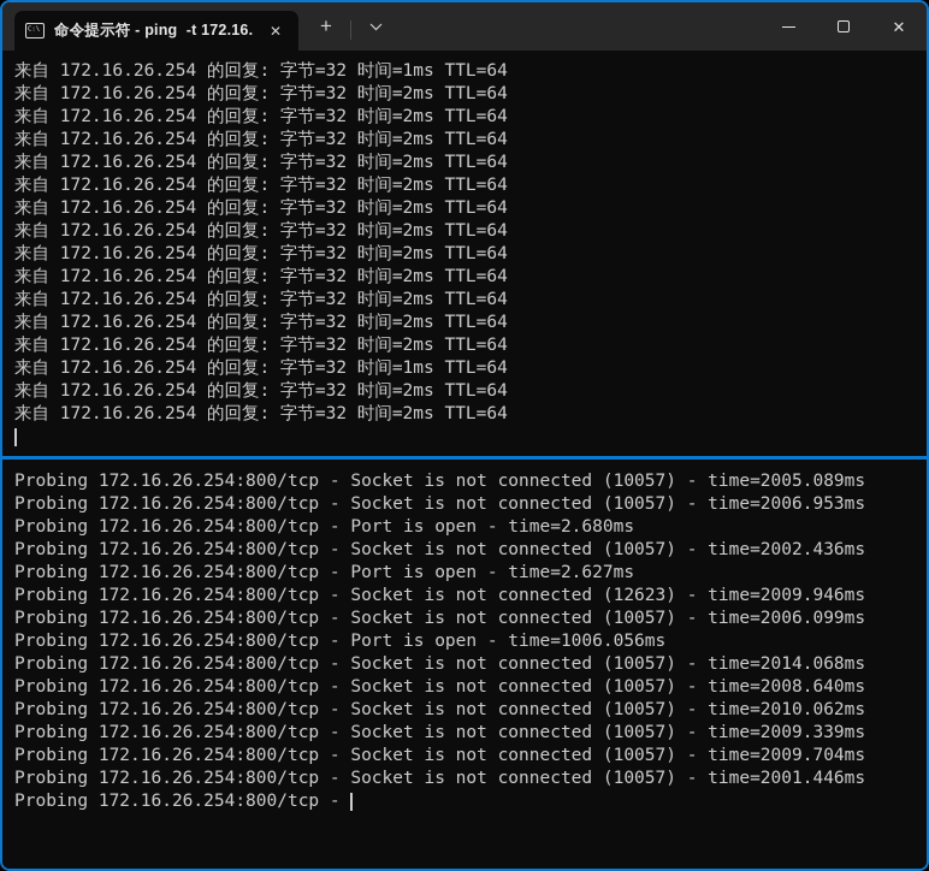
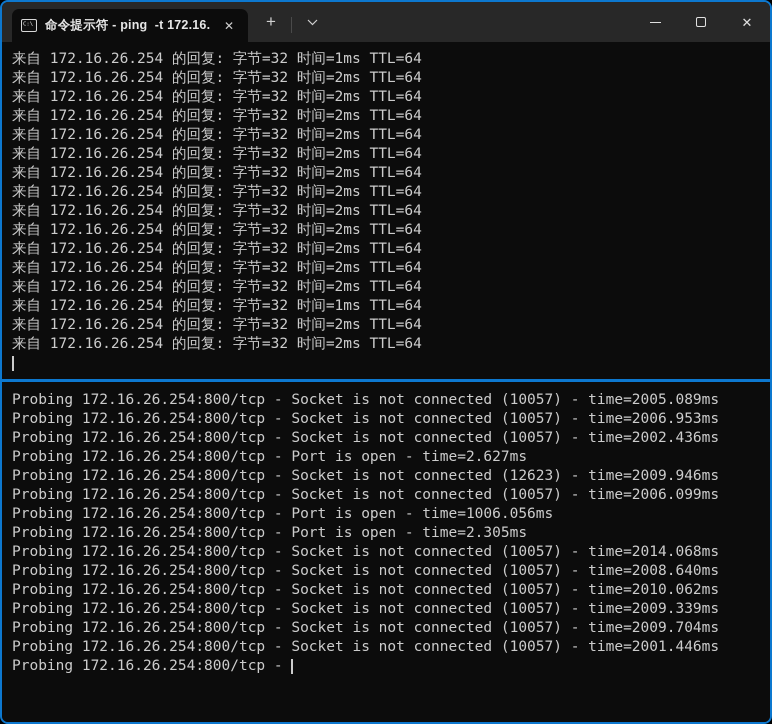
  命令提示符 - ping -t 172.16.
  ✕
  +
  ✕
  来自 172.16.26.254 的回复: 字节=32 时间=1ms TTL=64
  来自 172.16.26.254 的回复: 字节=32 时间=2ms TTL=64
  来自 172.16.26.254 的回复: 字节=32 时间=2ms TTL=64
  来自 172.16.26.254 的回复: 字节=32 时间=2ms TTL=64
  来自 172.16.26.254 的回复: 字节=32 时间=2ms TTL=64
  来自 172.16.26.254 的回复: 字节=32 时间=2ms TTL=64
  来自 172.16.26.254 的回复: 字节=32 时间=2ms TTL=64
  来自 172.16.26.254 的回复: 字节=32 时间=2ms TTL=64
  来自 172.16.26.254 的回复: 字节=32 时间=2ms TTL=64
  来自 172.16.26.254 的回复: 字节=32 时间=2ms TTL=64
  来自 172.16.26.254 的回复: 字节=32 时间=2ms TTL=64
  来自 172.16.26.254 的回复: 字节=32 时间=2ms TTL=64
  来自 172.16.26.254 的回复: 字节=32 时间=2ms TTL=64
  来自 172.16.26.254 的回复: 字节=32 时间=1ms TTL=64
  来自 172.16.26.254 的回复: 字节=32 时间=2ms TTL=64
  来自 172.16.26.254 的回复: 字节=32 时间=2ms TTL=64
  Probing 172.16.26.254:800/tcp - Socket is not connected (10057) - time=2005.089ms
  Probing 172.16.26.254:800/tcp - Socket is not connected (10057) - time=2006.953ms
- Probing 172.16.26.254:800/tcp - Port is open - time=2.680ms
  Probing 172.16.26.254:800/tcp - Socket is not connected (10057) - time=2002.436ms
  Probing 172.16.26.254:800/tcp - Port is open - time=2.627ms
  Probing 172.16.26.254:800/tcp - Socket is not connected (12623) - time=2009.946ms
  Probing 172.16.26.254:800/tcp - Socket is not connected (10057) - time=2006.099ms
  Probing 172.16.26.254:800/tcp - Port is open - time=1006.056ms
+ Probing 172.16.26.254:800/tcp - Port is open - time=2.305ms
  Probing 172.16.26.254:800/tcp - Socket is not connected (10057) - time=2014.068ms
  Probing 172.16.26.254:800/tcp - Socket is not connected (10057) - time=2008.640ms
  Probing 172.16.26.254:800/tcp - Socket is not connected (10057) - time=2010.062ms
  Probing 172.16.26.254:800/tcp - Socket is not connected (10057) - time=2009.339ms
  Probing 172.16.26.254:800/tcp - Socket is not connected (10057) - time=2009.704ms
  Probing 172.16.26.254:800/tcp - Socket is not connected (10057) - time=2001.446ms
  Probing 172.16.26.254:800/tcp -
